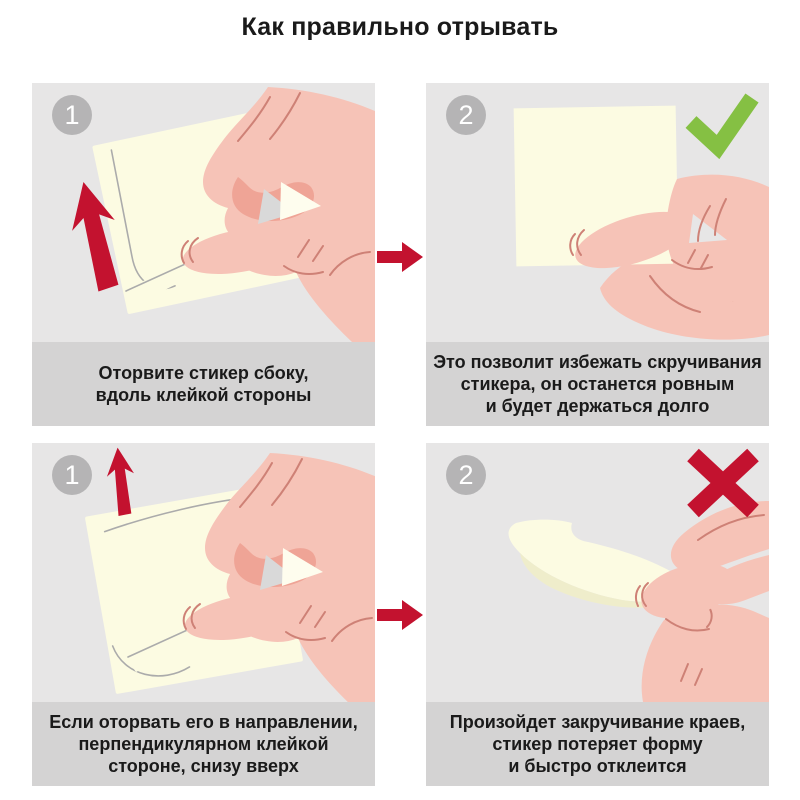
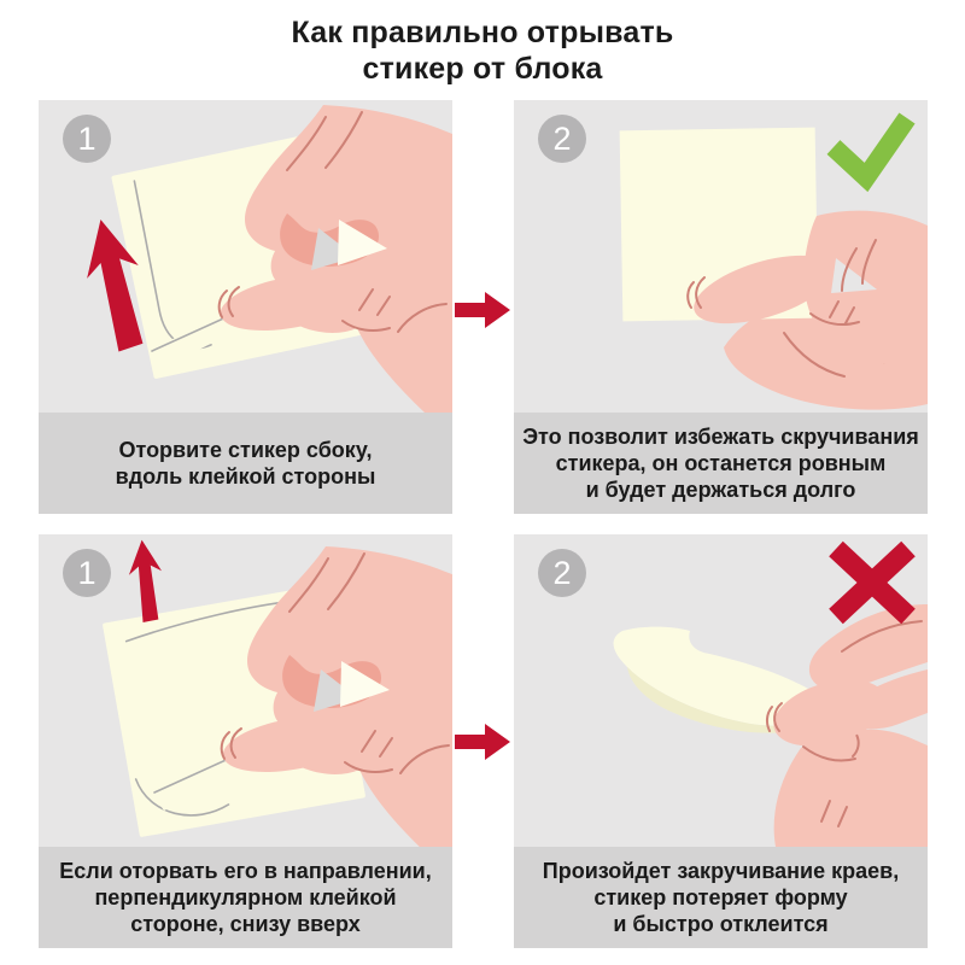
  Как правильно отрывать
+ стикер от блока
  1
  Оторвите стикер сбоку,
  вдоль клейкой стороны
  2
  Это позволит избежать скручивания
  стикера, он останется ровным
  и будет держаться долго
  1
  Если оторвать его в направлении,
  перпендикулярном клейкой
  стороне, снизу вверх
  2
  Произойдет закручивание краев,
  стикер потеряет форму
  и быстро отклеится
